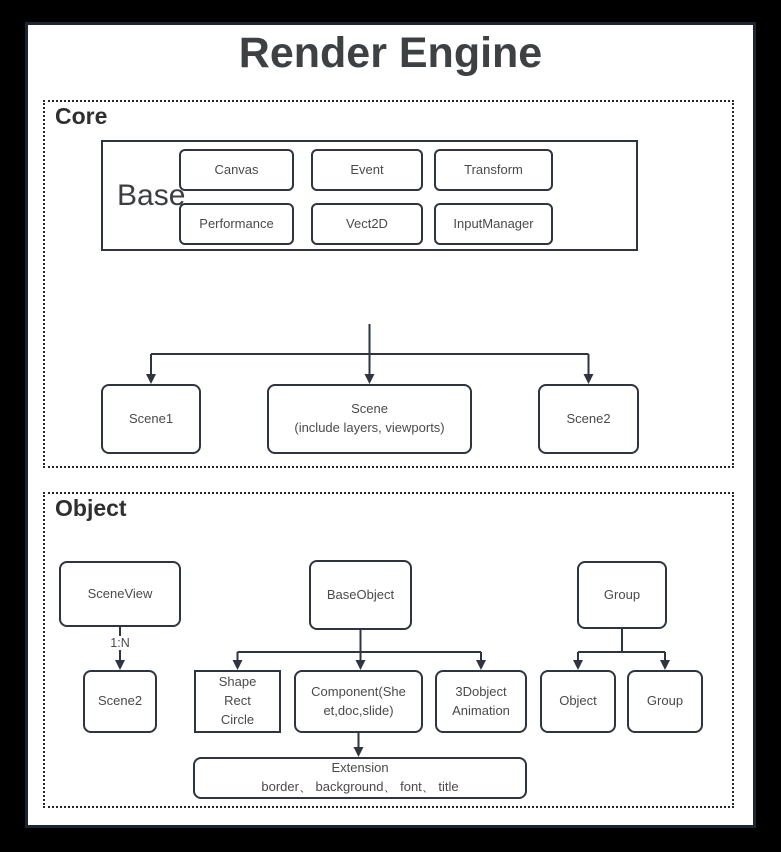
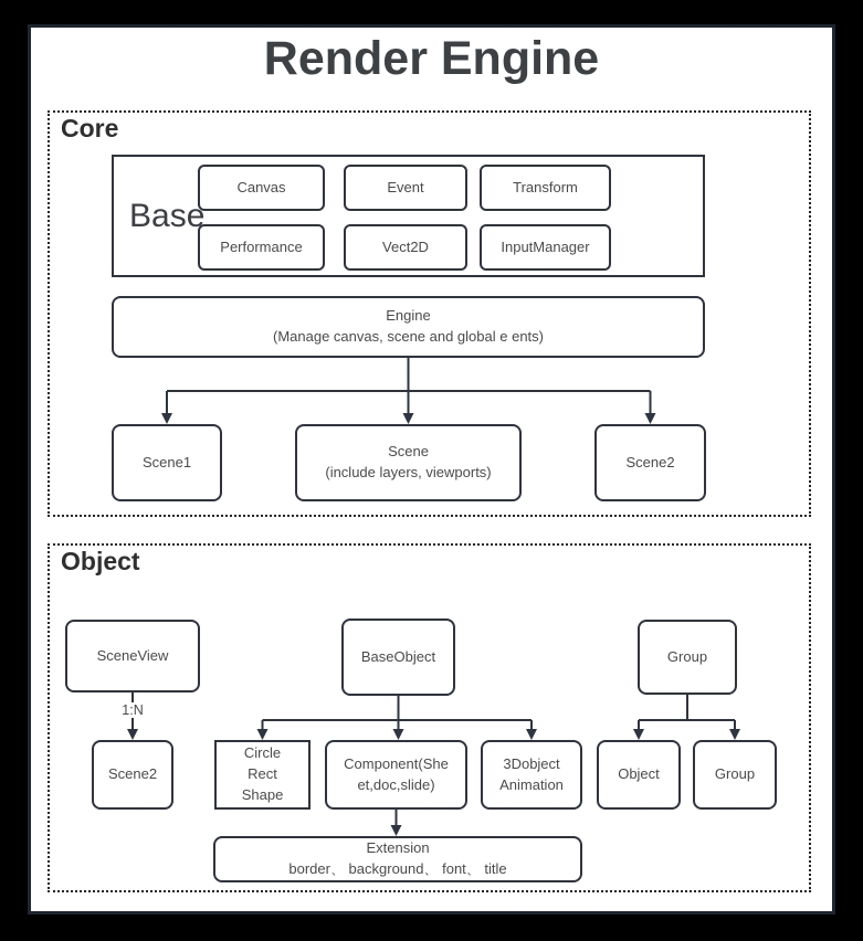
  Render Engine
  Core
  Base
  Canvas
  Event
  Transform
  Performance
  Vect2D
  InputManager
+ Engine
+ (Manage canvas, scene and global e ents)
  Scene1
  Scene
  (include layers, viewports)
  Scene2
  Object
  SceneView
  BaseObject
  Group
  1:N
  Scene2
- Shape
+ Circle
  Rect
- Circle
+ Shape
  Component(She
  et,doc,slide)
  3Dobject
  Animation
  Object
  Group
  Extension
  border、 background、 font、 title
